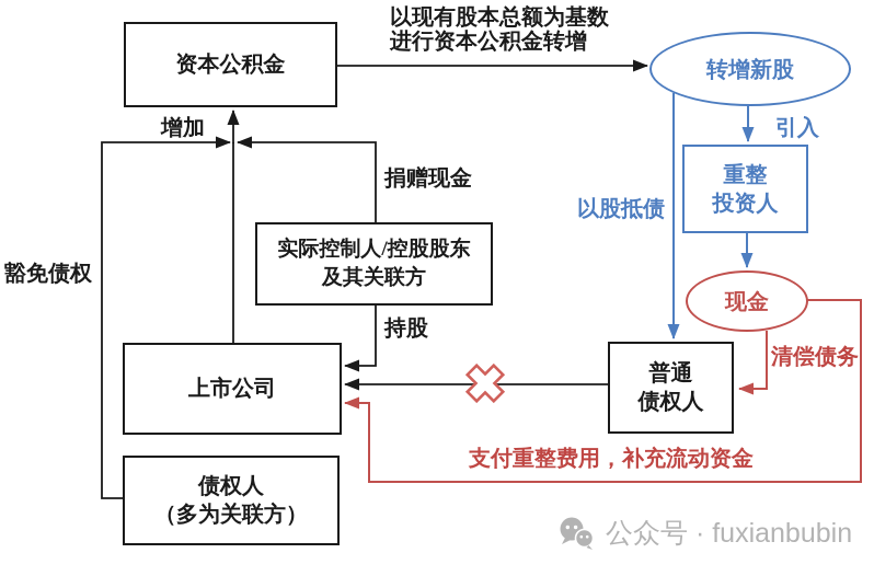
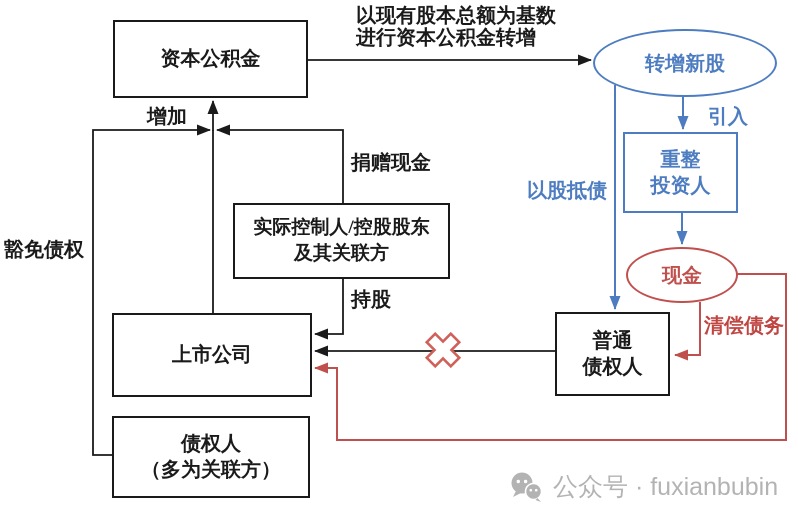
  资本公积金
  实际控制人/控股股东
  及其关联方
  上市公司
  债权人
  （多为关联方）
  普通
  债权人
  重整
  投资人
  转增新股
  现金
  以现有股本总额为基数
  进行资本公积金转增
  增加
  捐赠现金
  豁免债权
  持股
  引入
  以股抵债
  清偿债务
- 支付重整费用，补充流动资金
  公众号 · fuxianbubin
